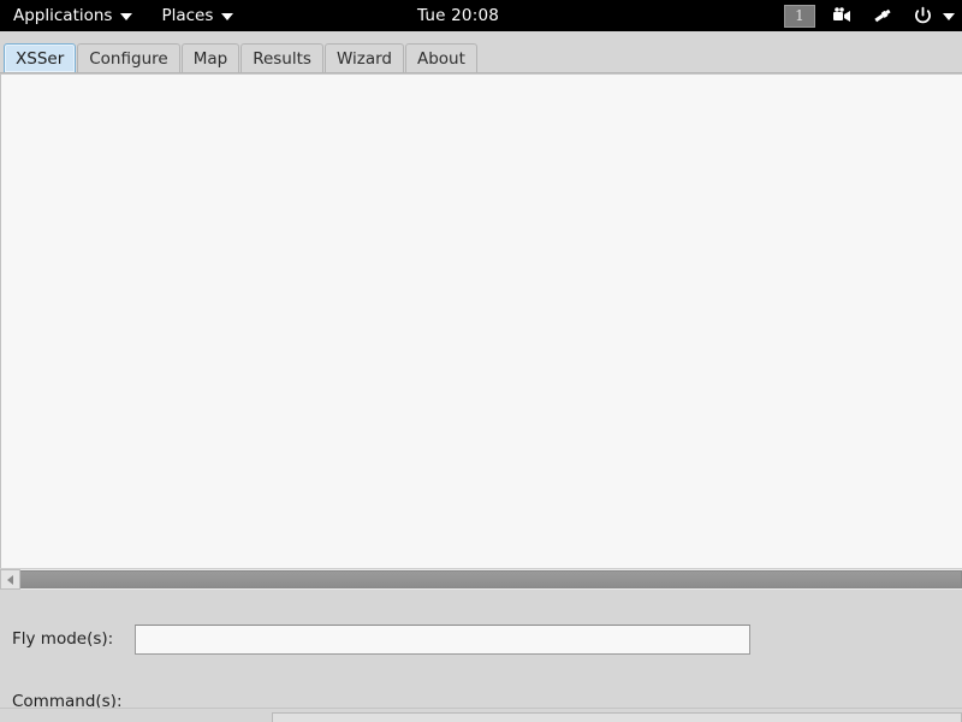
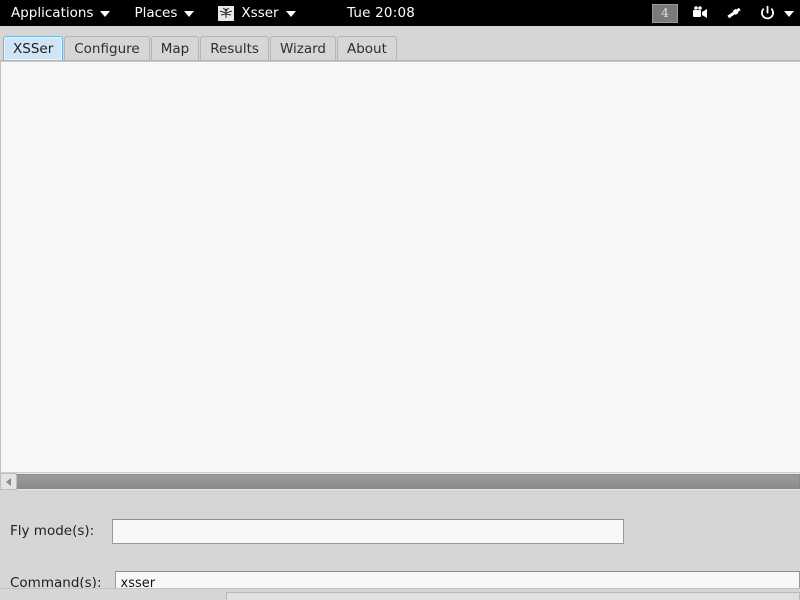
  Applications
  Places
+ Xsser
  Tue 20:08
- 1
+ 4
  XSSer
  Configure
  Map
  Results
  Wizard
  About
  Fly mode(s):
  Command(s):
+ xsser
